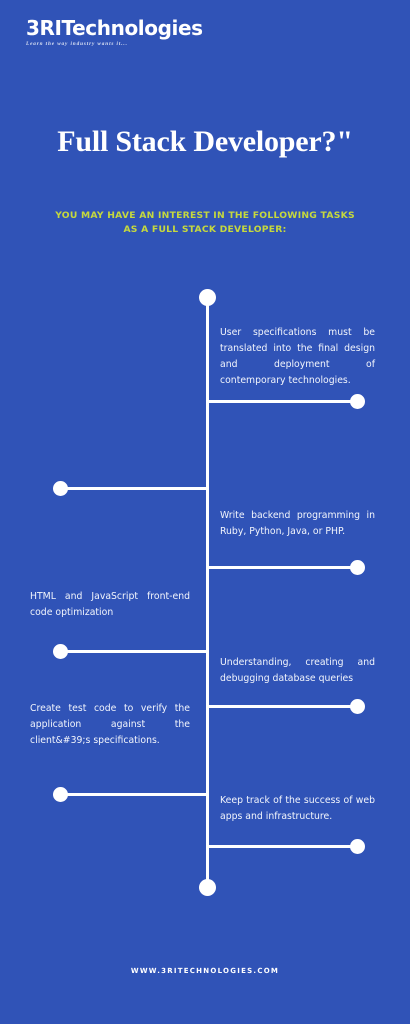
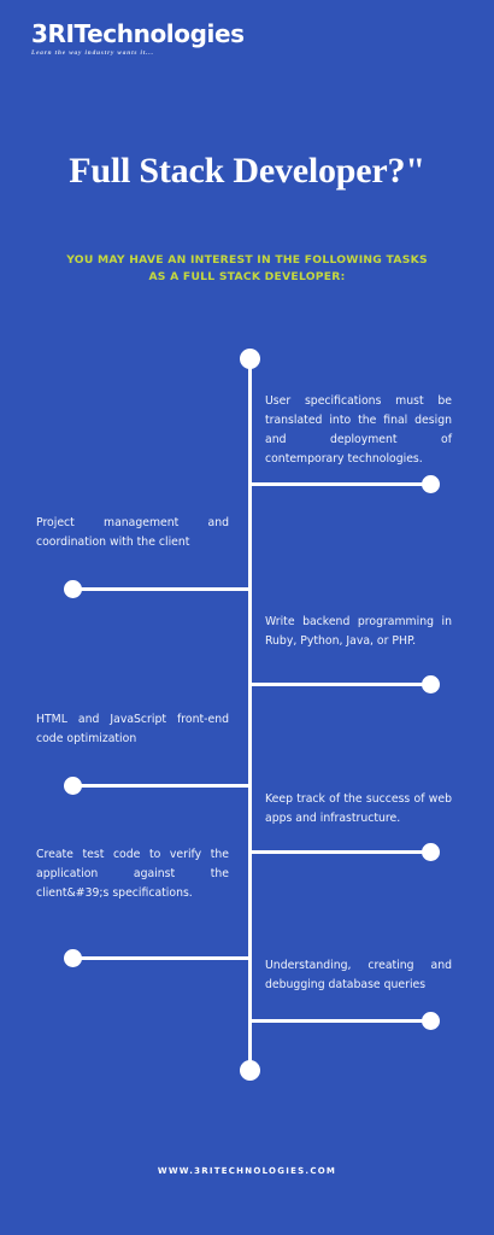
  3RITechnologies
  Full Stack Developer?"
  YOU MAY HAVE AN INTEREST IN THE FOLLOWING TASKS AS A FULL STACK DEVELOPER:
  User specifications must be translated into the final design and deployment of contemporary technologies.
+ Project management and coordination with the client
  Write backend programming in Ruby, Python, Java, or PHP.
  HTML and JavaScript front-end code optimization
- Understanding, creating and debugging database queries
+ Keep track of the success of web apps and infrastructure.
  Create test code to verify the application against the client&#39;s specifications.
- Keep track of the success of web apps and infrastructure.
+ Understanding, creating and debugging database queries
  WWW.3RITECHNOLOGIES.COM
